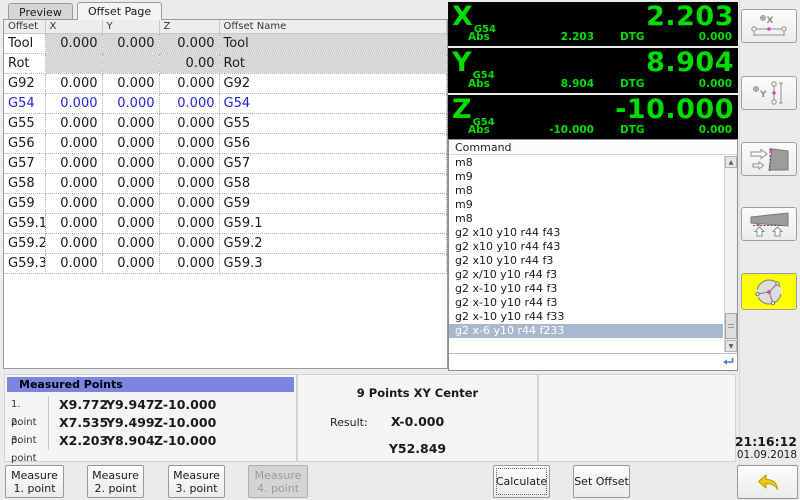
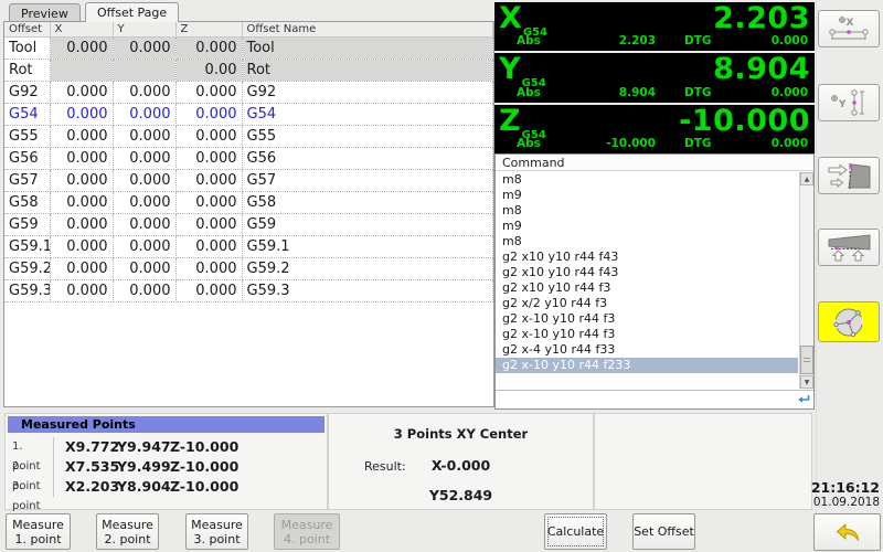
  Preview
  Offset Page
  Offset	X	Y	Z	Offset Name
  Tool	0.000	0.000	0.000	Tool
  Rot			0.00	Rot
  G92	0.000	0.000	0.000	G92
  G54	0.000	0.000	0.000	G54
  G55	0.000	0.000	0.000	G55
  G56	0.000	0.000	0.000	G56
  G57	0.000	0.000	0.000	G57
  G58	0.000	0.000	0.000	G58
  G59	0.000	0.000	0.000	G59
  G59.1	0.000	0.000	0.000	G59.1
  G59.2	0.000	0.000	0.000	G59.2
  G59.3	0.000	0.000	0.000	G59.3
  XG54
  2.203
  Abs
  2.203
  DTG
  0.000
  YG54
  8.904
  Abs
  8.904
  DTG
  0.000
  ZG54
  -10.000
  Abs
  -10.000
  DTG
  0.000
  Command
  m8
  m9
  m8
  m9
  m8
  g2 x10 y10 r44 f43
  g2 x10 y10 r44 f43
  g2 x10 y10 r44 f3
- g2 x/10 y10 r44 f3
+ g2 x/2 y10 r44 f3
  g2 x-10 y10 r44 f3
  g2 x-10 y10 r44 f3
- g2 x-10 y10 r44 f33
+ g2 x-4 y10 r44 f33
- g2 x-6 y10 r44 f233
+ g2 x-10 y10 r44 f233
  X
  Y
  Measured Points
  1. point
  X9.772Y9.947Z-10.000
  2. point
  X7.535Y9.499Z-10.000
  3. point
  X2.203Y8.904Z-10.000
- 9 Points XY Center
+ 3 Points XY Center
  Result:
  X-0.000
  Y52.849
  21:16:12
  01.09.2018
  Measure
  1. point
  Measure
  2. point
  Measure
  3. point
  Measure
  4. point
  Calculate
  Set Offset
